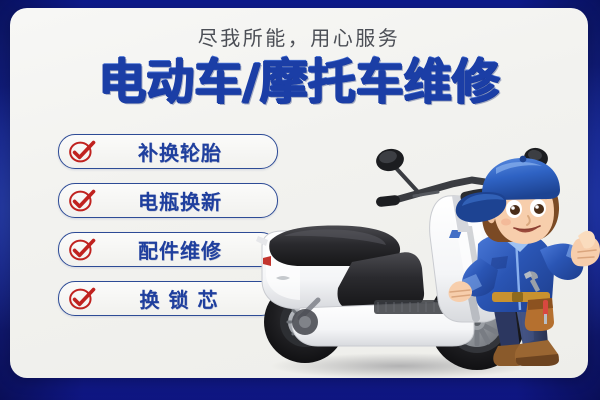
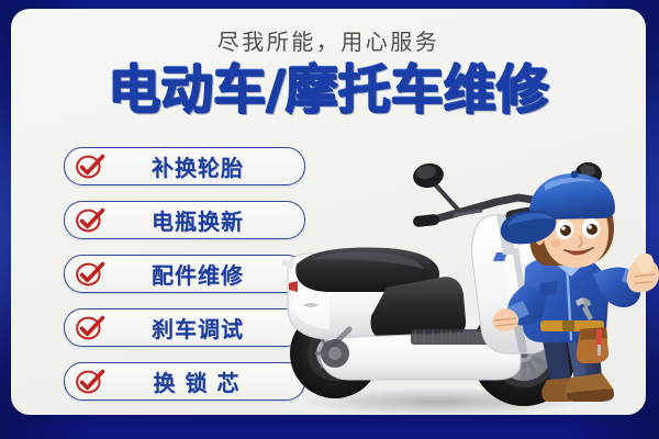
  尽我所能，用心服务
  电动车/摩托车维修
  补换轮胎
  电瓶换新
  配件维修
+ 刹车调试
  换锁芯
